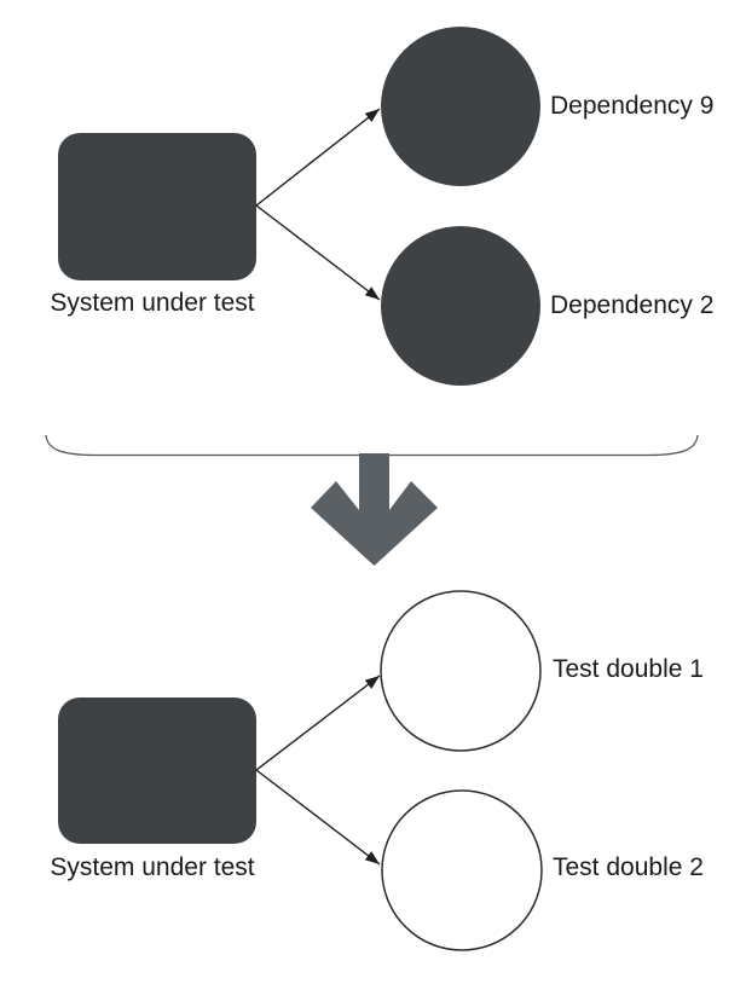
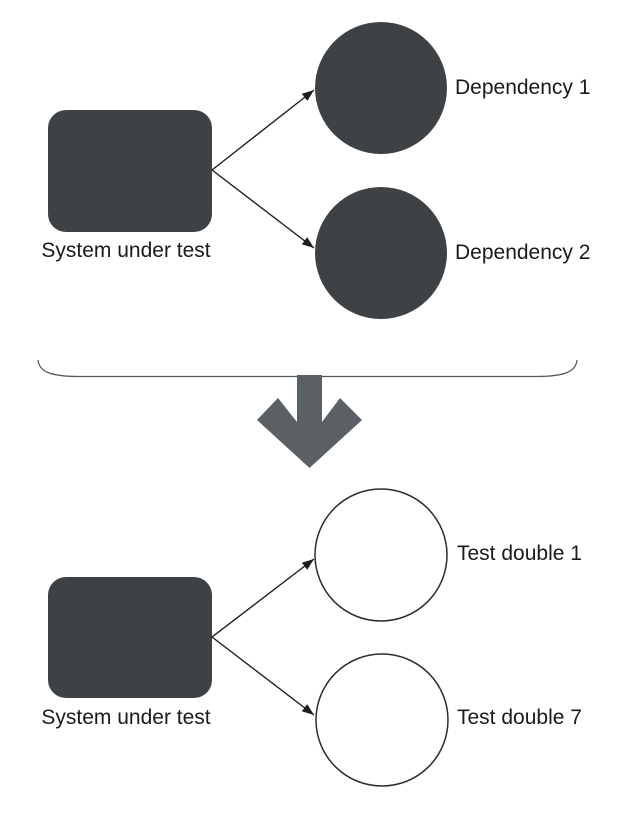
  System under test
- Dependency 9
+ Dependency 1
  Dependency 2
  System under test
  Test double 1
- Test double 2
+ Test double 7
